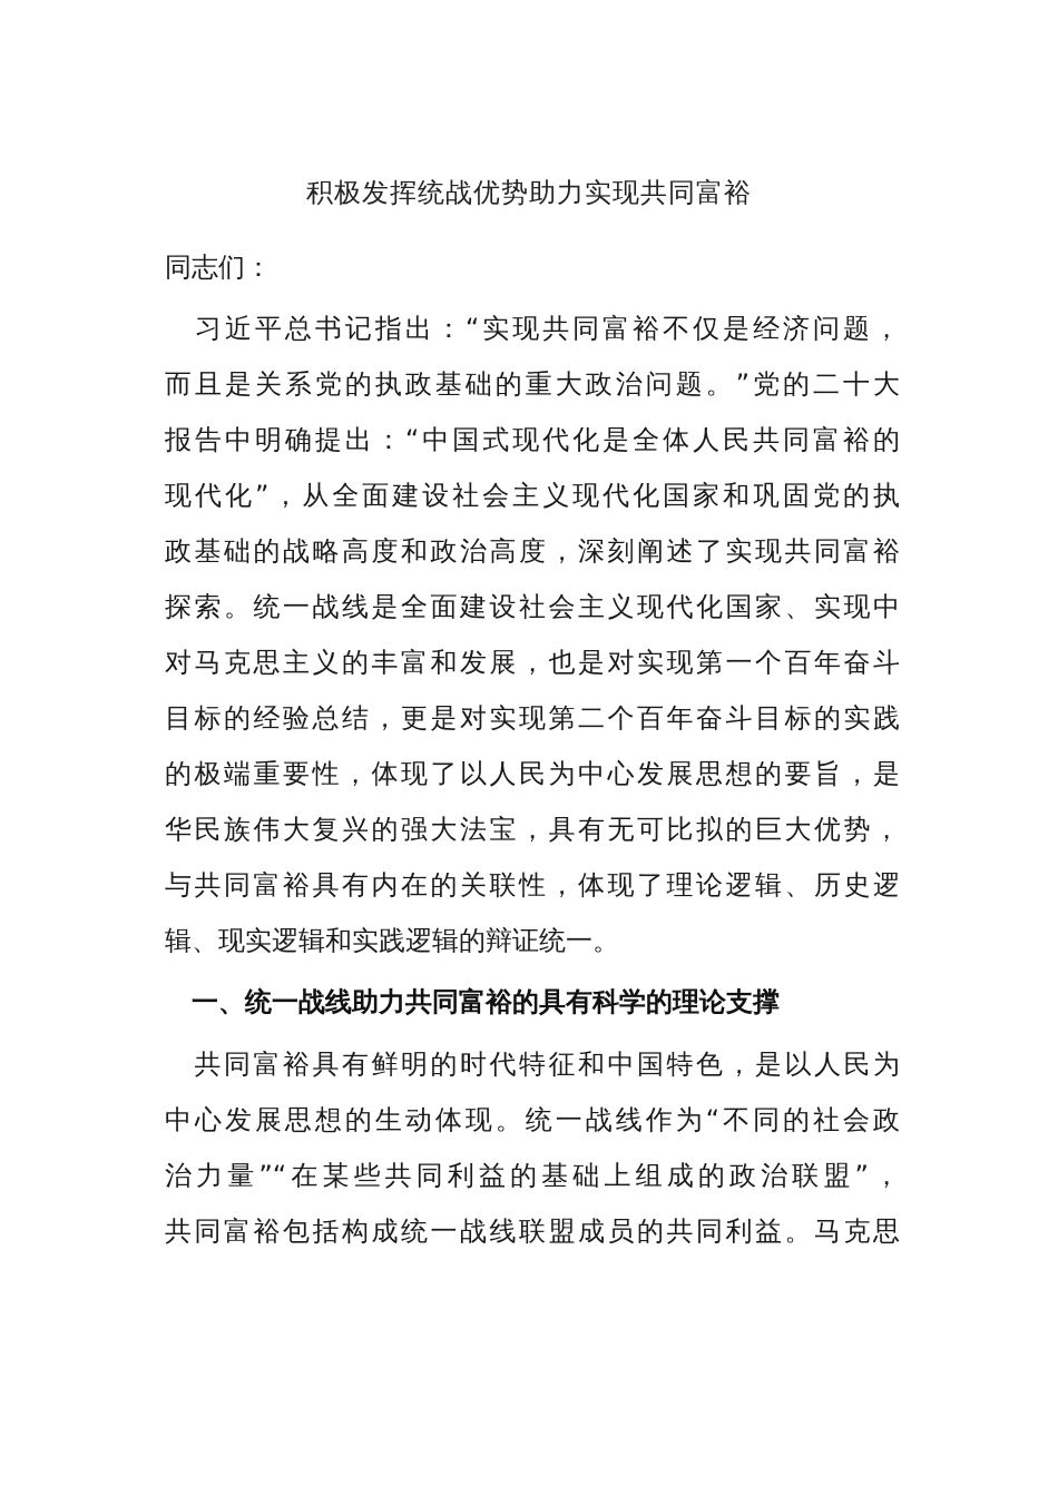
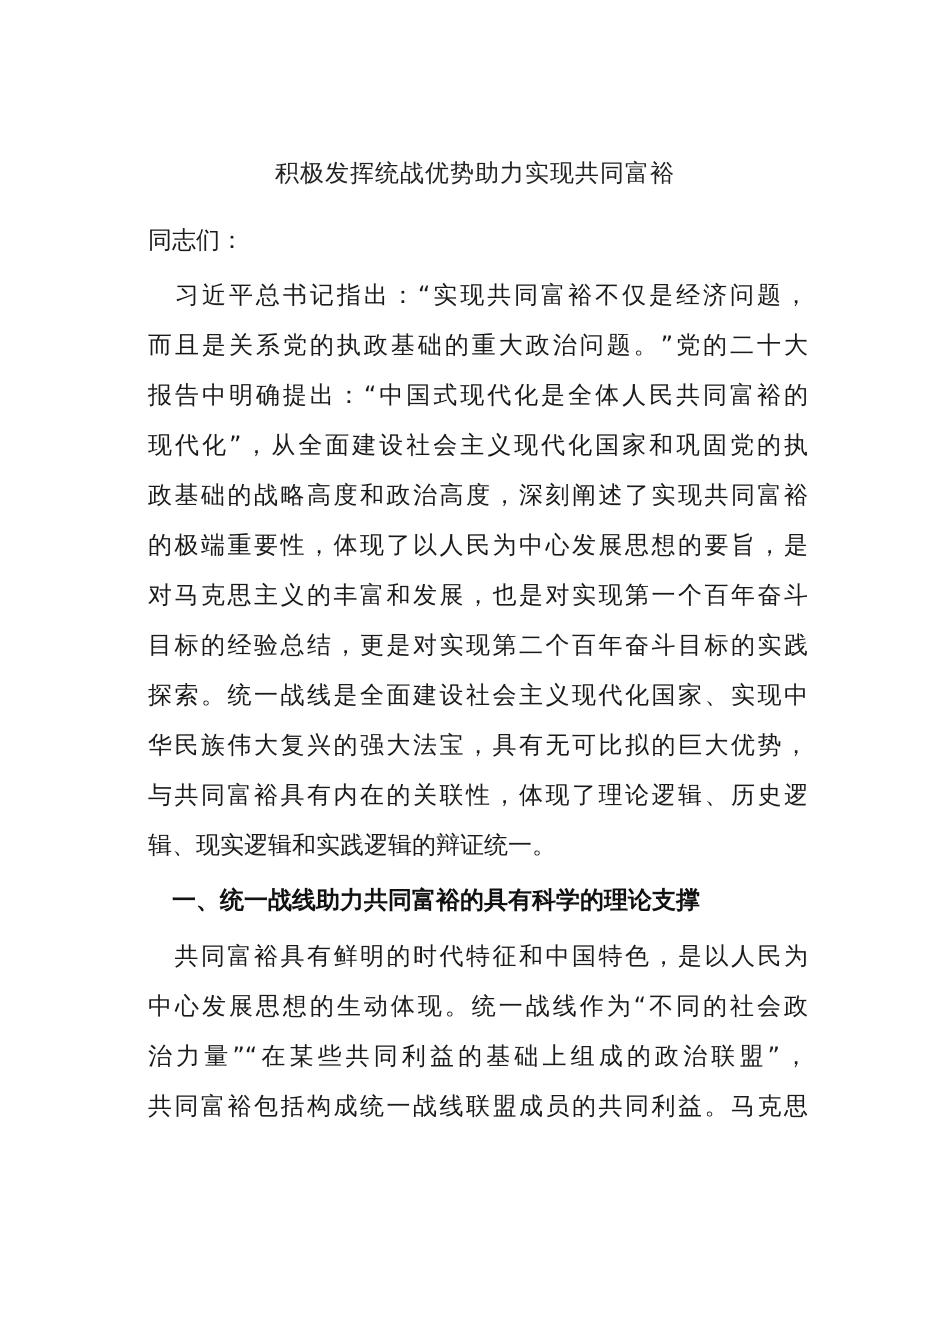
  积极发挥统战优势助力实现共同富裕
  同志们：
  习近平总书记指出：“实现共同富裕不仅是经济问题，
  而且是关系党的执政基础的重大政治问题。”党的二十大
  报告中明确提出：“中国式现代化是全体人民共同富裕的
  现代化”，从全面建设社会主义现代化国家和巩固党的执
  政基础的战略高度和政治高度，深刻阐述了实现共同富裕
- 探索。统一战线是全面建设社会主义现代化国家、实现中
+ 的极端重要性，体现了以人民为中心发展思想的要旨，是
  对马克思主义的丰富和发展，也是对实现第一个百年奋斗
  目标的经验总结，更是对实现第二个百年奋斗目标的实践
- 的极端重要性，体现了以人民为中心发展思想的要旨，是
+ 探索。统一战线是全面建设社会主义现代化国家、实现中
  华民族伟大复兴的强大法宝，具有无可比拟的巨大优势，
  与共同富裕具有内在的关联性，体现了理论逻辑、历史逻
  辑、现实逻辑和实践逻辑的辩证统一。
  一、统一战线助力共同富裕的具有科学的理论支撑
  共同富裕具有鲜明的时代特征和中国特色，是以人民为
  中心发展思想的生动体现。统一战线作为“不同的社会政
  治力量”“在某些共同利益的基础上组成的政治联盟”，
  共同富裕包括构成统一战线联盟成员的共同利益。马克思
